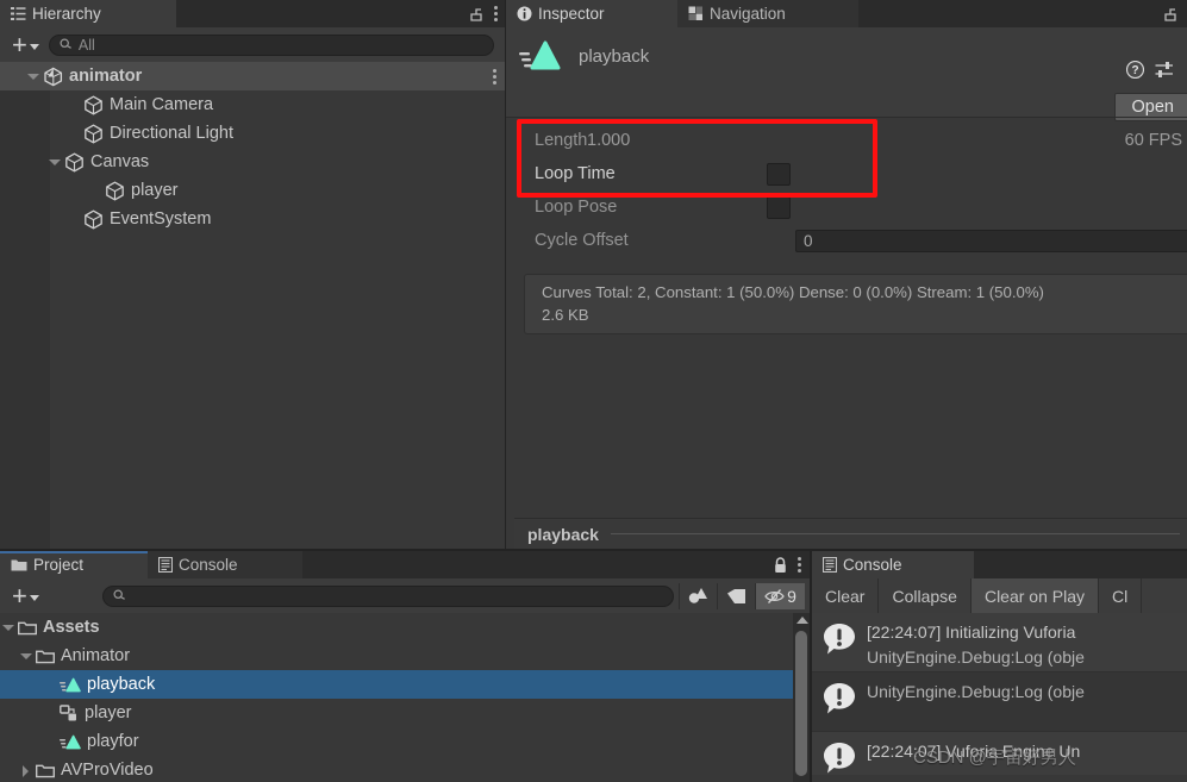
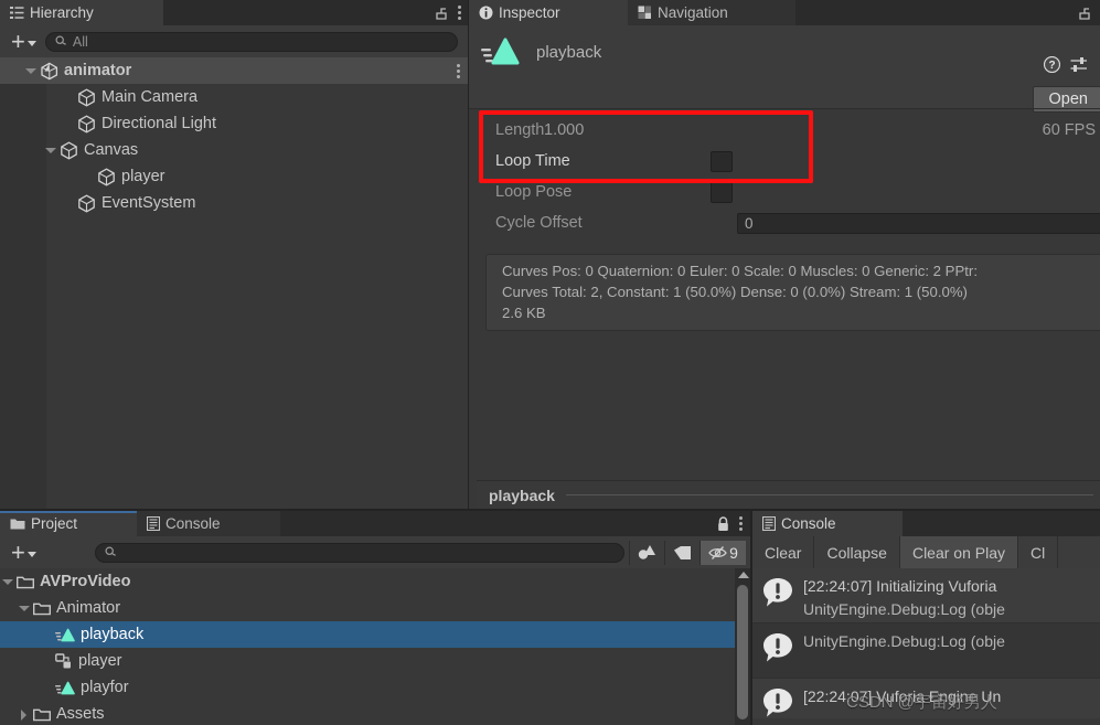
  Hierarchy
  +
  All
  animator
  Main Camera
  Directional Light
  Canvas
  player
  EventSystem
  Inspector
  Navigation
  playback
  ?
  Open
  Length
  1.000
  60 FPS
  Loop Time
  Loop Pose
  Cycle Offset
  0
+ Curves Pos: 0 Quaternion: 0 Euler: 0 Scale: 0 Muscles: 0 Generic: 2 PPtr:
  Curves Total: 2, Constant: 1 (50.0%) Dense: 0 (0.0%) Stream: 1 (50.0%)
  2.6 KB
  playback
  Project
  Console
  +
  9
- Assets
+ AVProVideo
  Animator
  playback
  player
  playfor
- AVProVideo
+ Assets
  Console
  Clear
  Collapse
  Clear on Play
  Cl
  [22:24:07] Initializing Vuforia
  UnityEngine.Debug:Log (obje
  UnityEngine.Debug:Log (obje
  [22:24:07] Vuforia Engine Un
  CSDN @宇宙好男人
